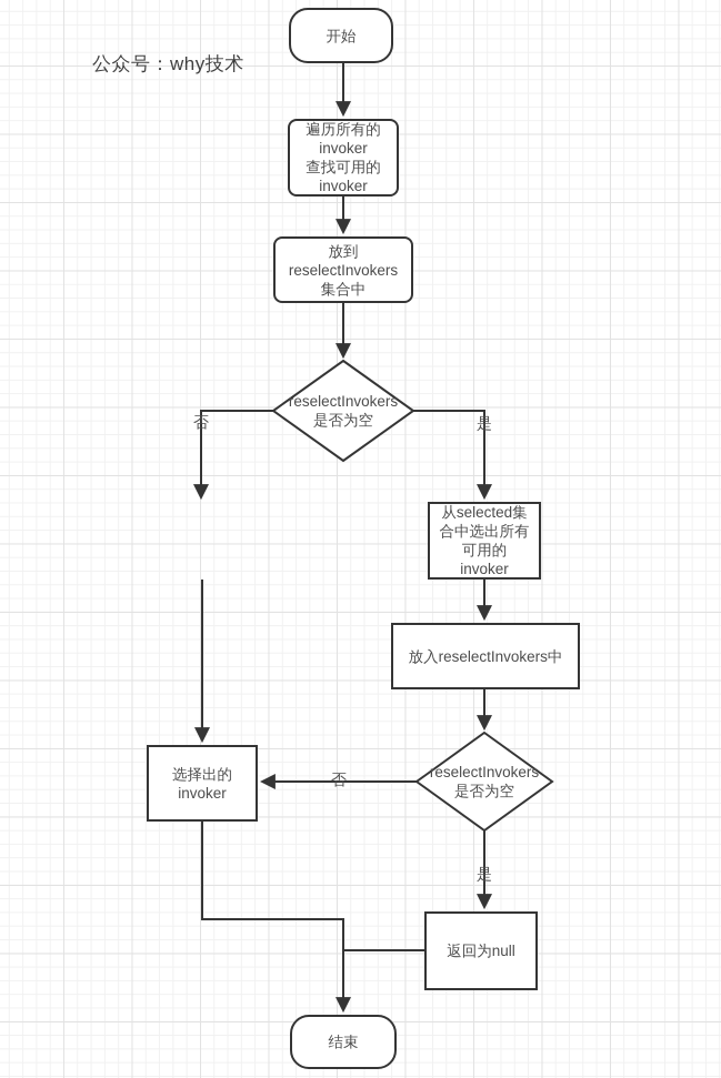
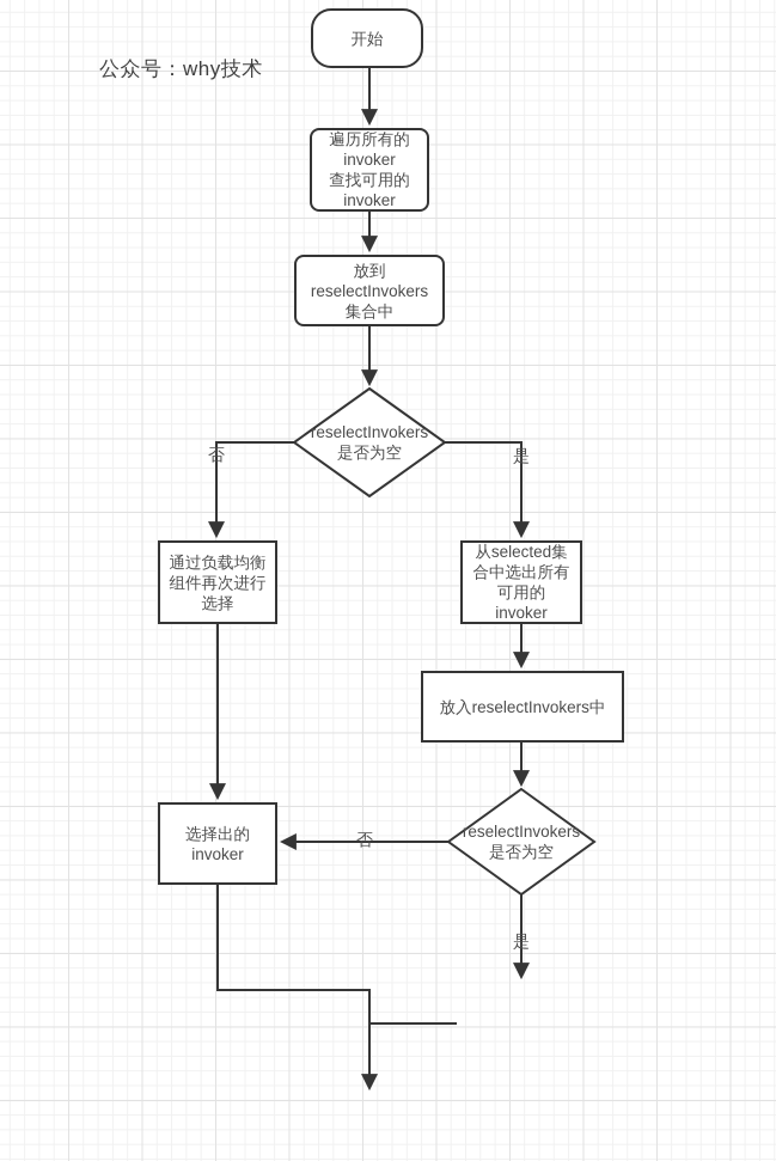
  公众号：why技术
  开始
  遍历所有的
  invoker
  查找可用的
  invoker
  放到
  reselectInvokers
  集合中
  reselectInvokers
  是否为空
+ 通过负载均衡
+ 组件再次进行
+ 选择
  从selected集
  合中选出所有
  可用的
  invoker
  放入reselectInvokers中
  reselectInvokers
  是否为空
  选择出的
  invoker
- 返回为null
- 结束
  否
  是
  否
  是
